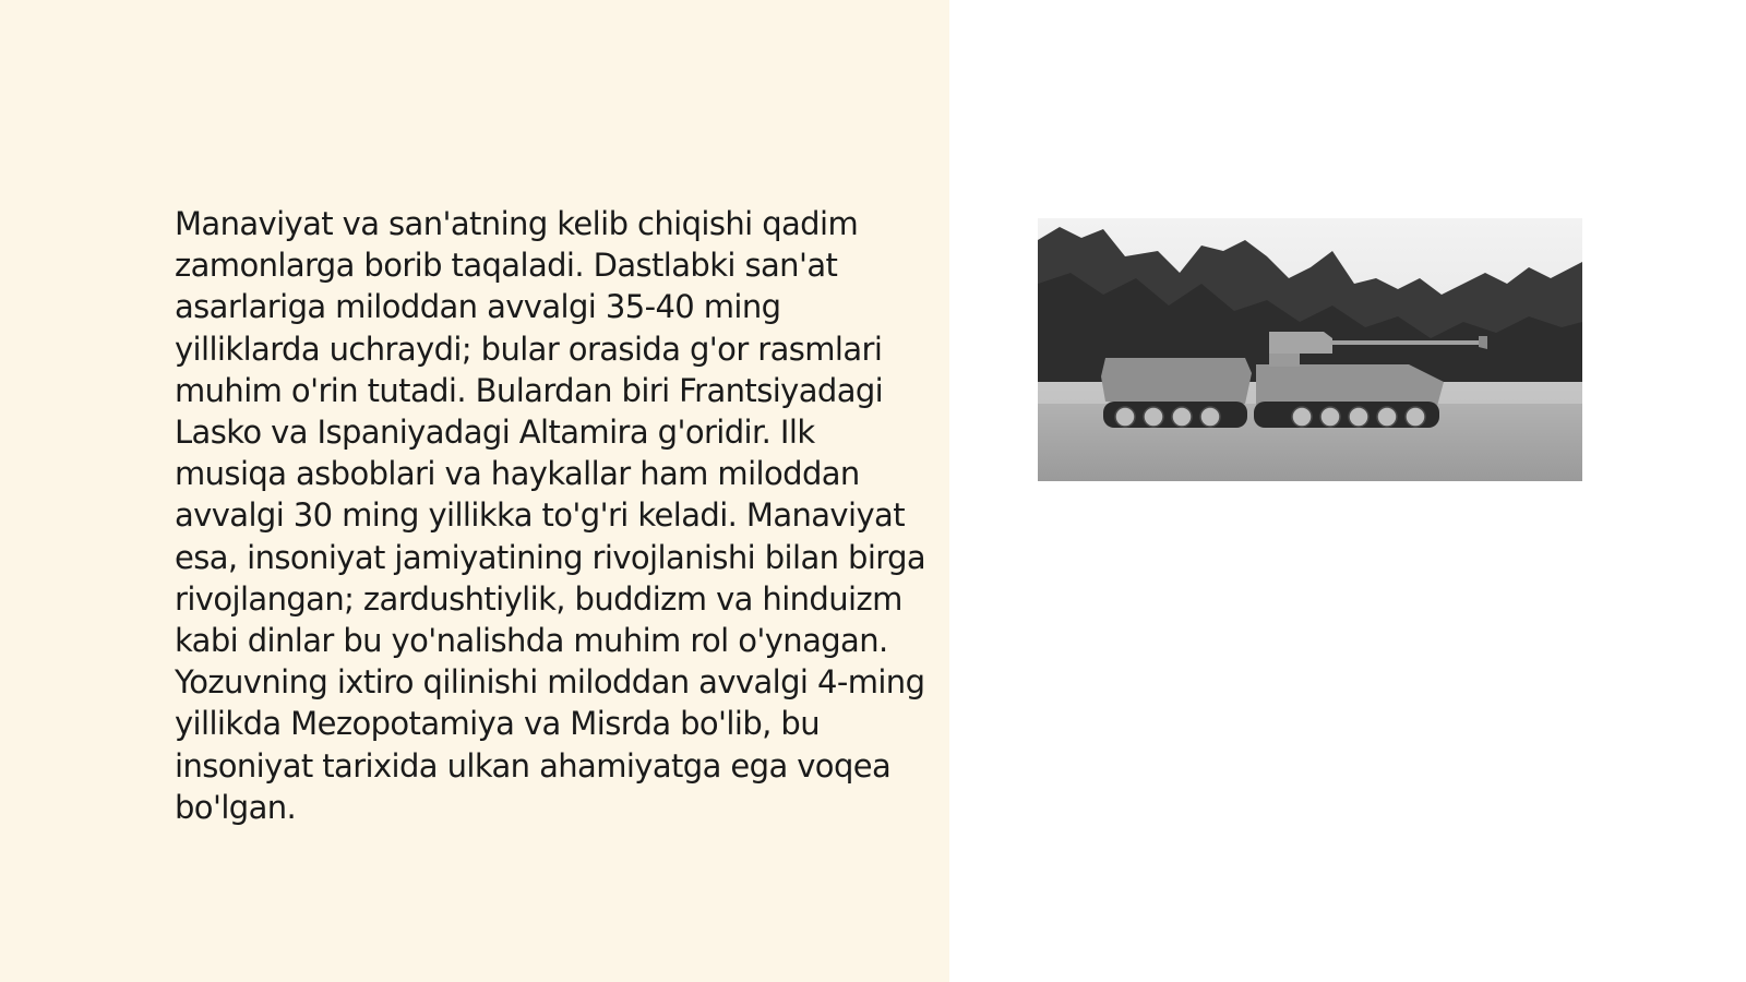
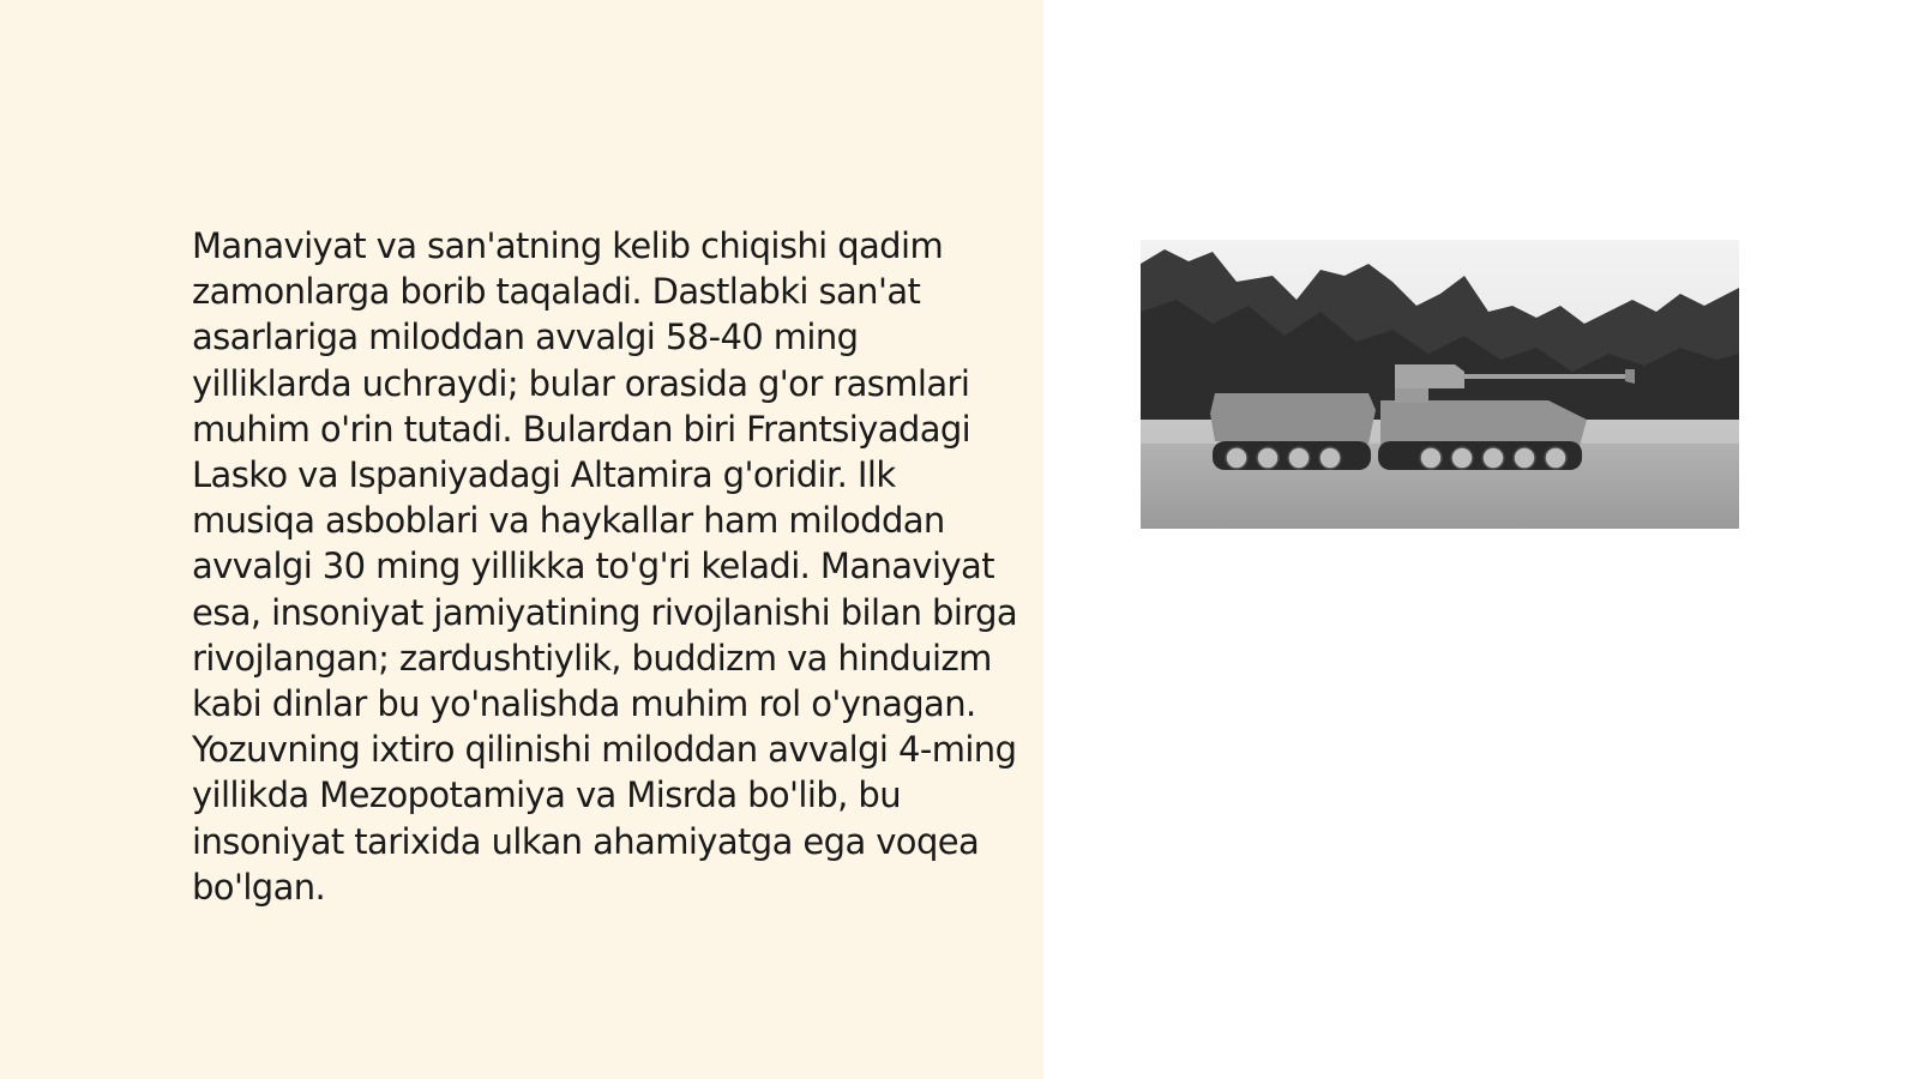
- Manaviyat va san'atning kelib chiqishi qadim zamonlarga borib taqaladi. Dastlabki san'at asarlariga miloddan avvalgi 35-40 ming yilliklarda uchraydi; bular orasida g'or rasmlari muhim o'rin tutadi. Bulardan biri Frantsiyadagi Lasko va Ispaniyadagi Altamira g'oridir. Ilk musiqa asboblari va haykallar ham miloddan avvalgi 30 ming yillikka to'g'ri keladi. Manaviyat esa, insoniyat jamiyatining rivojlanishi bilan birga rivojlangan; zardushtiylik, buddizm va hinduizm kabi dinlar bu yo'nalishda muhim rol o'ynagan. Yozuvning ixtiro qilinishi miloddan avvalgi 4-ming yillikda Mezopotamiya va Misrda bo'lib, bu insoniyat tarixida ulkan ahamiyatga ega voqea bo'lgan.
+ Manaviyat va san'atning kelib chiqishi qadim zamonlarga borib taqaladi. Dastlabki san'at asarlariga miloddan avvalgi 58-40 ming yilliklarda uchraydi; bular orasida g'or rasmlari muhim o'rin tutadi. Bulardan biri Frantsiyadagi Lasko va Ispaniyadagi Altamira g'oridir. Ilk musiqa asboblari va haykallar ham miloddan avvalgi 30 ming yillikka to'g'ri keladi. Manaviyat esa, insoniyat jamiyatining rivojlanishi bilan birga rivojlangan; zardushtiylik, buddizm va hinduizm kabi dinlar bu yo'nalishda muhim rol o'ynagan. Yozuvning ixtiro qilinishi miloddan avvalgi 4-ming yillikda Mezopotamiya va Misrda bo'lib, bu insoniyat tarixida ulkan ahamiyatga ega voqea bo'lgan.
